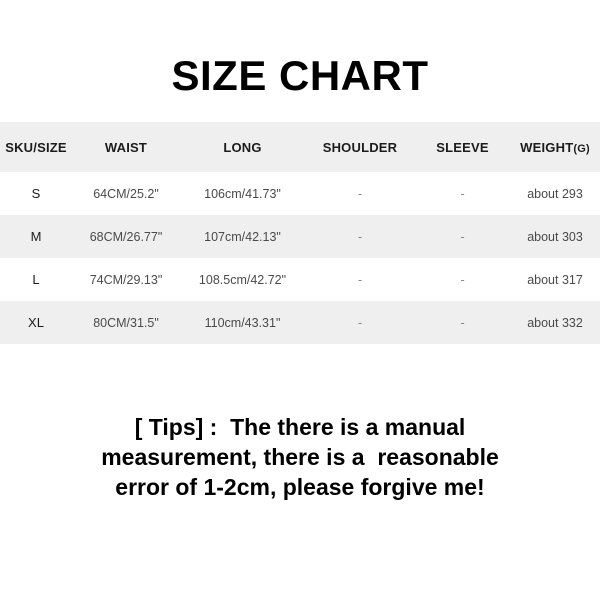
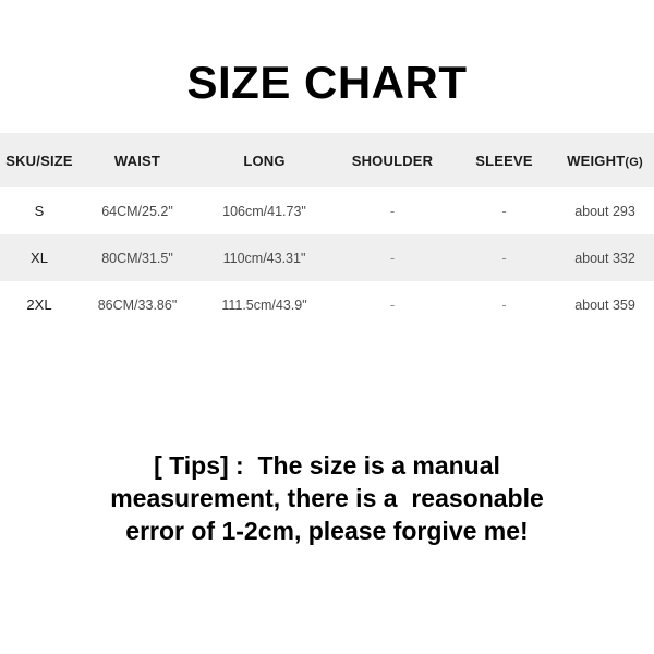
  SIZE CHART
  SKU/SIZE	WAIST	LONG	SHOULDER	SLEEVE	WEIGHT(G)
  S	64CM/25.2"	106cm/41.73"	-	-	about 293
- M	68CM/26.77"	107cm/42.13"	-	-	about 303
- L	74CM/29.13"	108.5cm/42.72"	-	-	about 317
  XL	80CM/31.5"	110cm/43.31"	-	-	about 332
+ 2XL	86CM/33.86"	111.5cm/43.9"	-	-	about 359
- [ Tips] : The there is a manual
+ [ Tips] : The size is a manual
  measurement, there is a reasonable
  error of 1-2cm, please forgive me!
